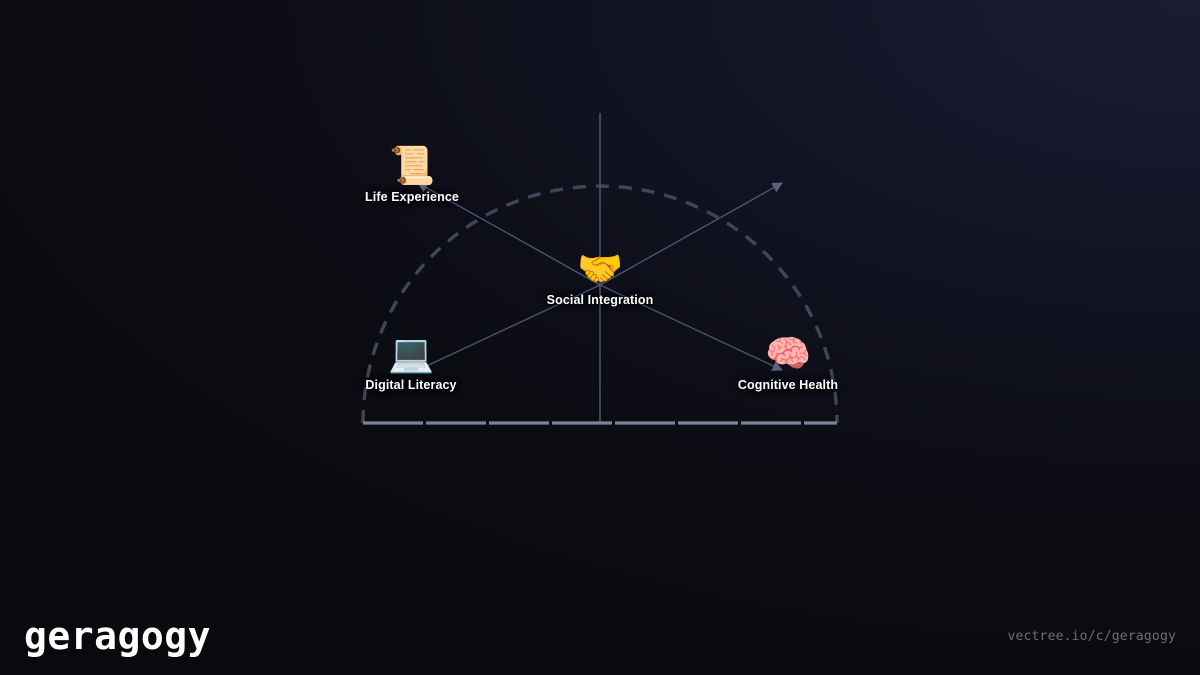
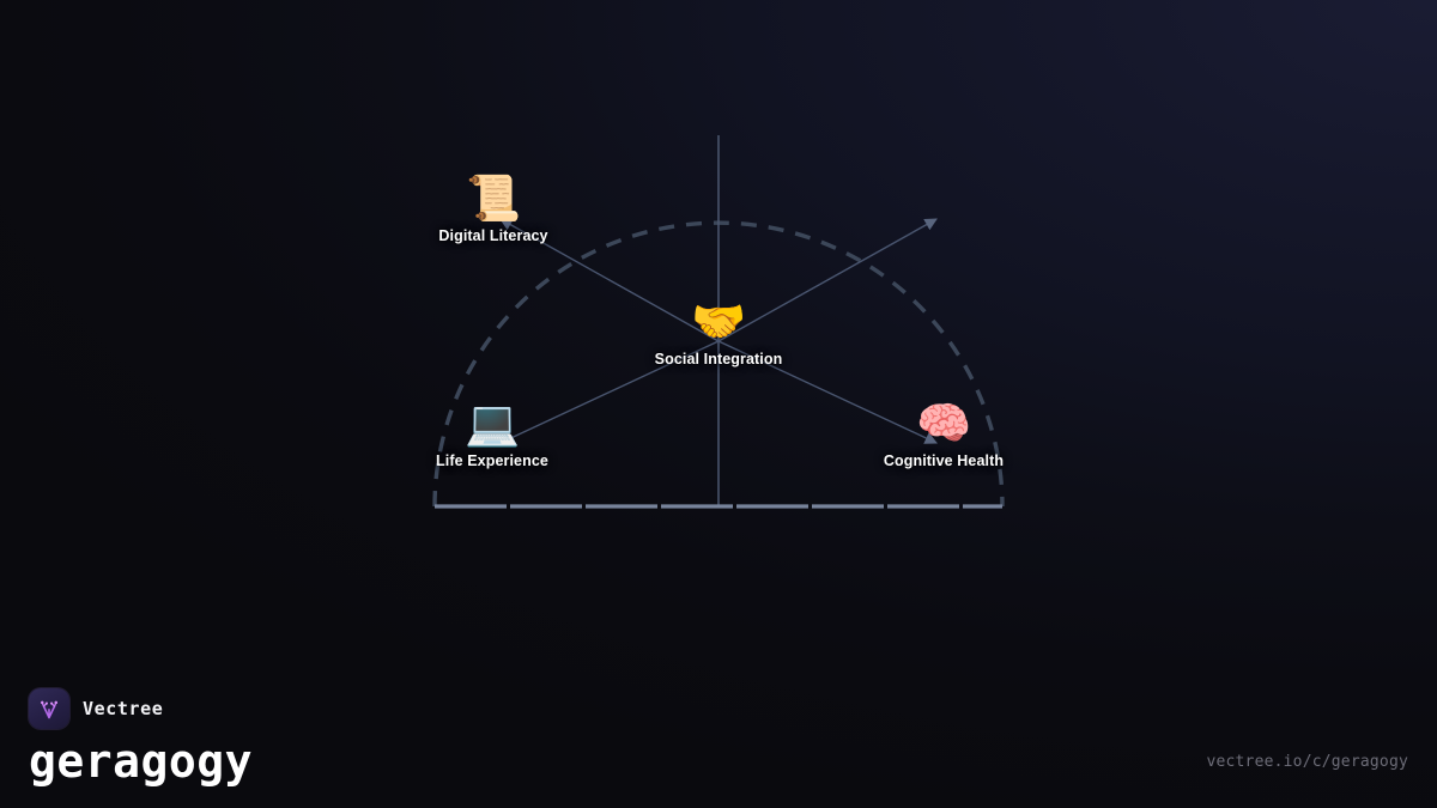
  📜
- Life Experience
+ Digital Literacy
  🤝
  Social Integration
  💻
- Digital Literacy
+ Life Experience
  🧠
  Cognitive Health
+ Vectree
  geragogy
  vectree.io/c/geragogy
